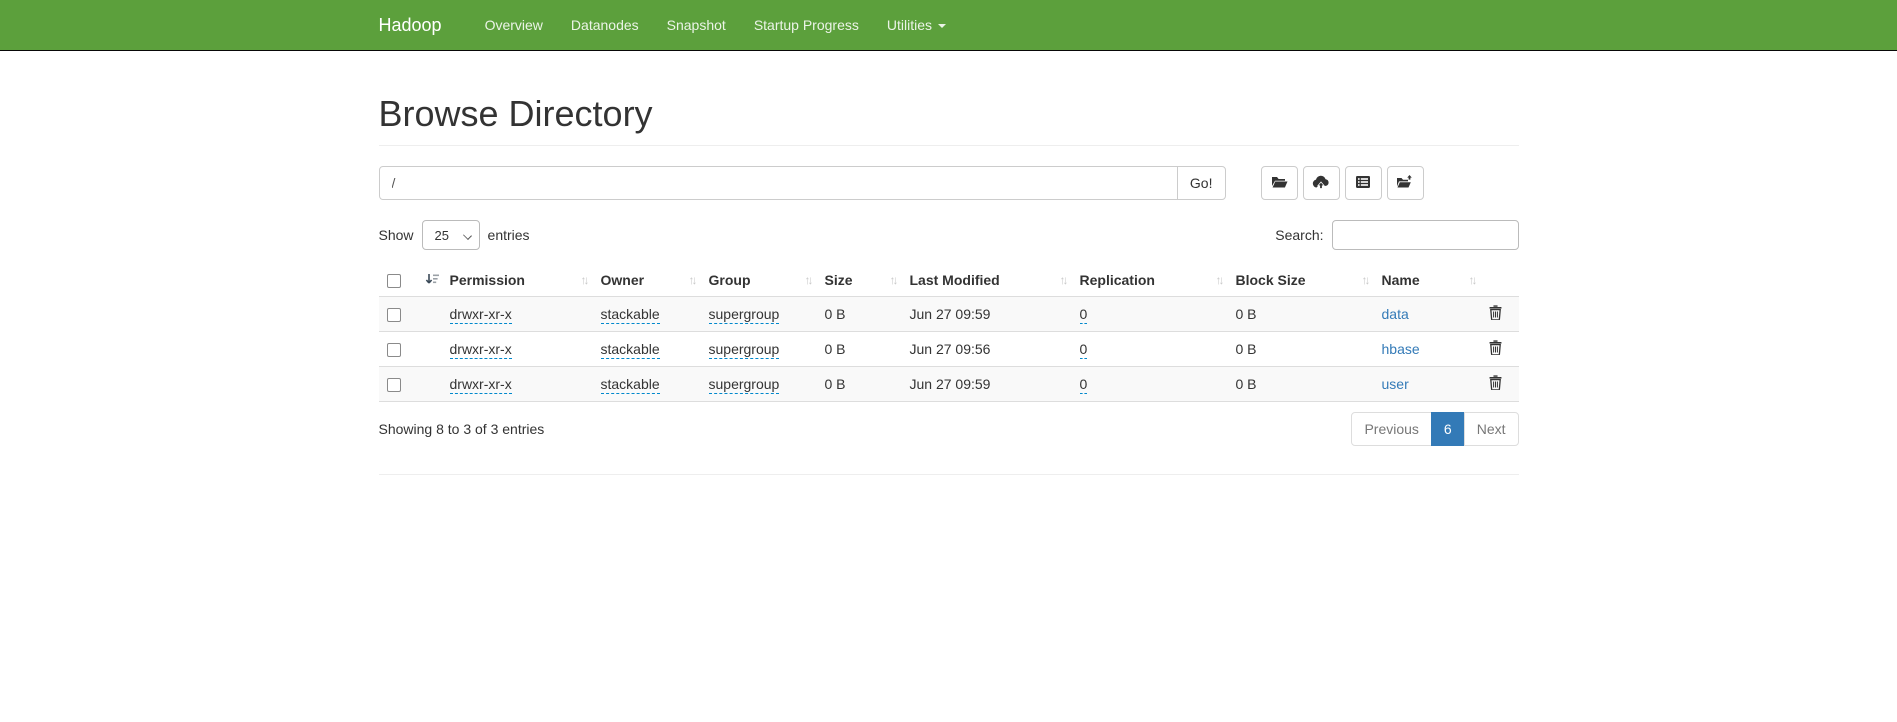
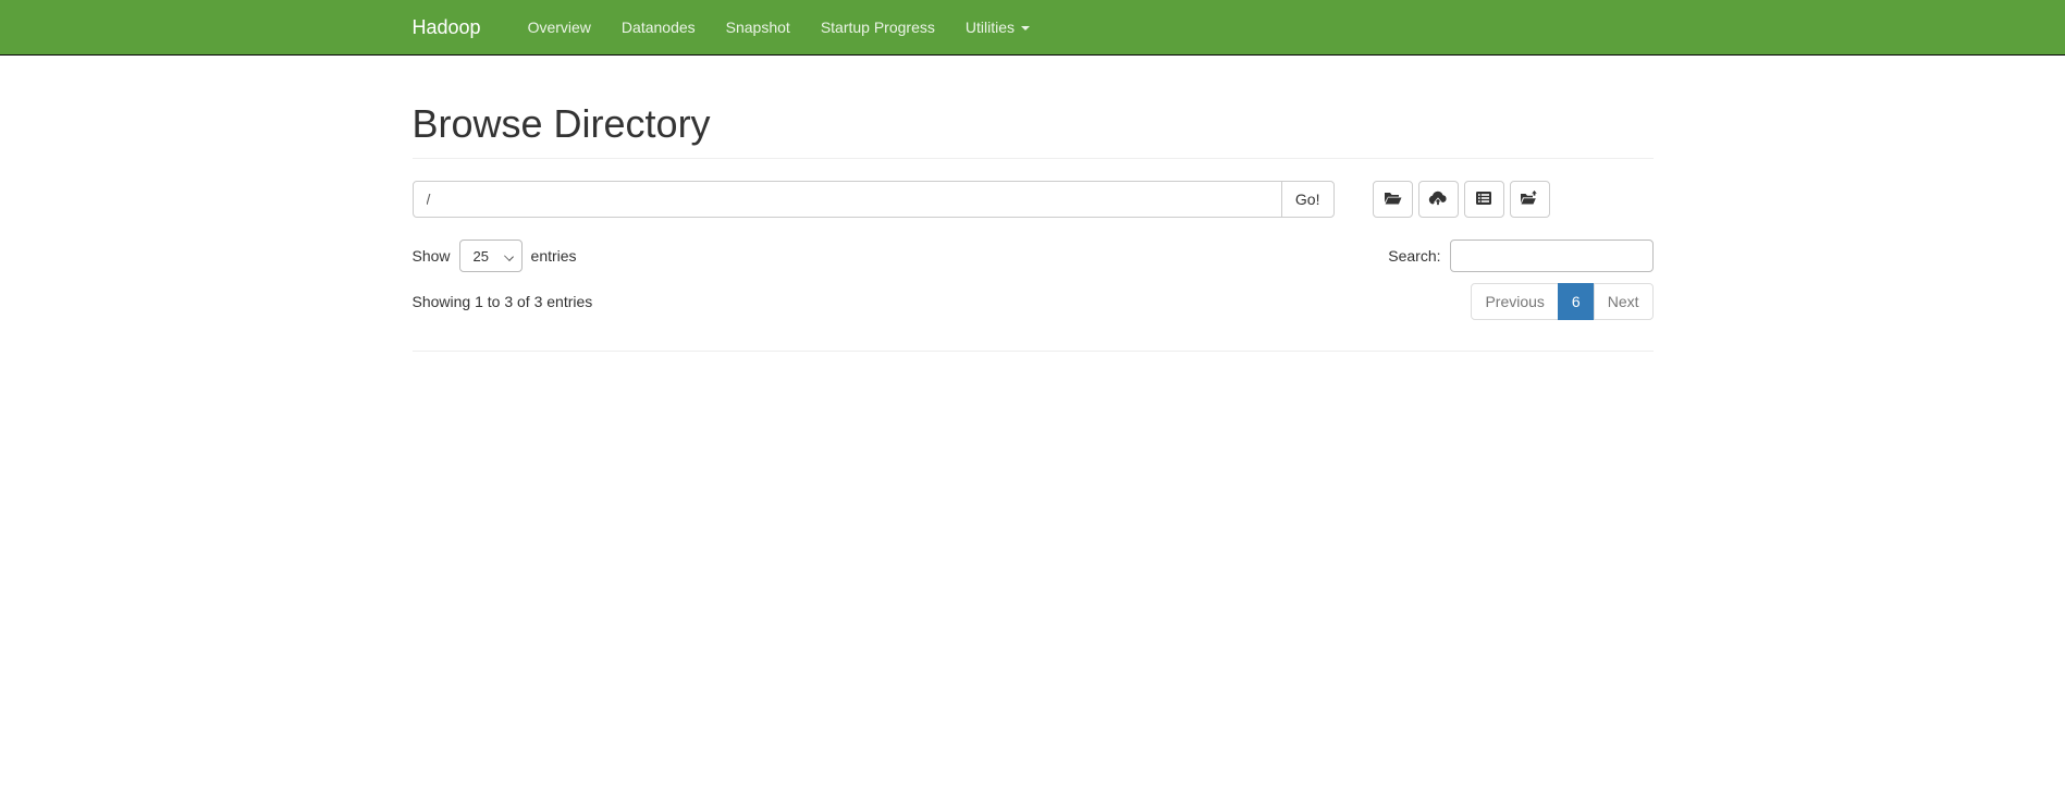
  Hadoop
  Overview
  Datanodes
  Snapshot
  Startup Progress
  Utilities
  Browse Directory
  /
  Go!
  Show
  25
  entries
  Search:
- 	Permission ↑↓	Owner ↑↓	Group ↑↓	Size ↑↓	Last Modified ↑↓	Replication ↑↓	Block Size ↑↓	Name ↑↓
- 	drwxr-xr-x	stackable	supergroup	0 B	Jun 27 09:59	0	0 B	data
- 	drwxr-xr-x	stackable	supergroup	0 B	Jun 27 09:56	0	0 B	hbase
- 	drwxr-xr-x	stackable	supergroup	0 B	Jun 27 09:59	0	0 B	user
- Showing 8 to 3 of 3 entries
+ Showing 1 to 3 of 3 entries
  Previous
  6
  Next
